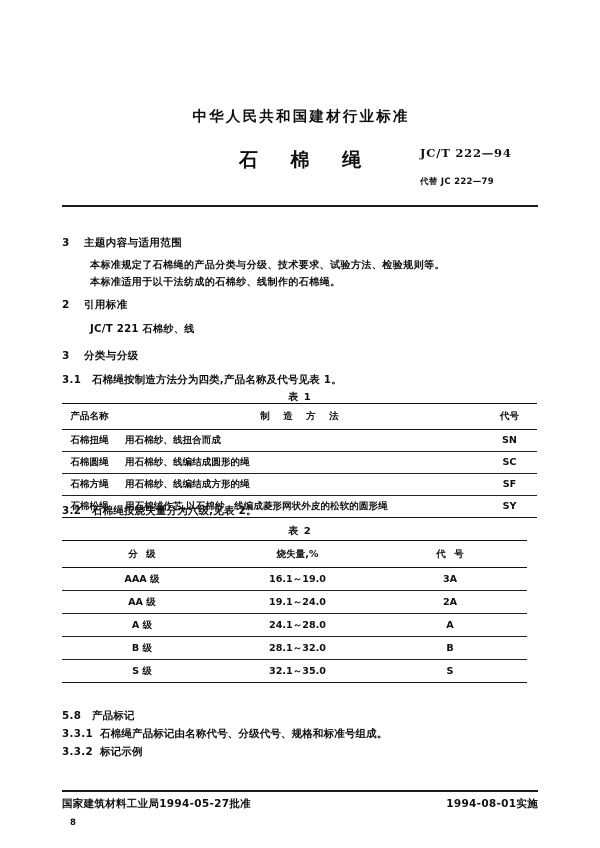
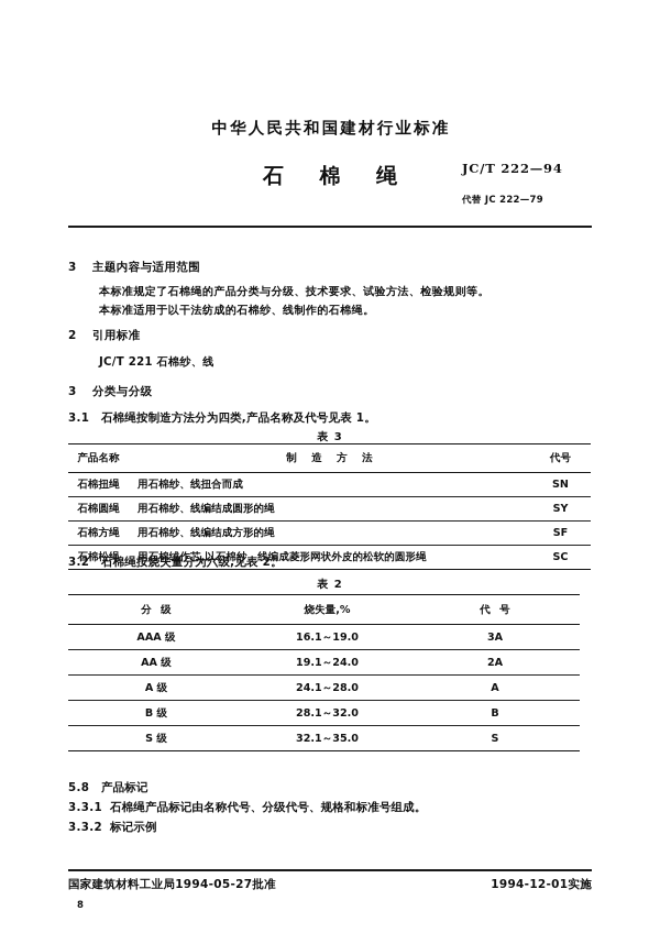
  中华人民共和国建材行业标准
  石 棉 绳
  JC/T 222—94
  代替 JC 222—79
  3 主题内容与适用范围
  本标准规定了石棉绳的产品分类与分级、技术要求、试验方法、检验规则等。
  本标准适用于以干法纺成的石棉纱、线制作的石棉绳。
  2 引用标准
  JC/T 221 石棉纱、线
  3 分类与分级
  3.1 石棉绳按制造方法分为四类,产品名称及代号见表 1。
- 表 1
+ 表 3
  产品名称	制 造 方 法	代号
  石棉扭绳	用石棉纱、线扭合而成	SN
- 石棉圆绳	用石棉纱、线编结成圆形的绳	SC
+ 石棉圆绳	用石棉纱、线编结成圆形的绳	SY
  石棉方绳	用石棉纱、线编结成方形的绳	SF
- 石棉松绳	用石棉绒作芯,以石棉纱、线编成菱形网状外皮的松软的圆形绳	SY
+ 石棉松绳	用石棉绒作芯,以石棉纱、线编成菱形网状外皮的松软的圆形绳	SC
  3.2 石棉绳按烧失量分为六级,见表 2。
  表 2
  分 级	烧失量,%	代 号
  AAA 级	16.1～19.0	3A
  AA 级	19.1～24.0	2A
  A 级	24.1～28.0	A
  B 级	28.1～32.0	B
  S 级	32.1～35.0	S
  5.8 产品标记
  3.3.1 石棉绳产品标记由名称代号、分级代号、规格和标准号组成。
  3.3.2 标记示例
  国家建筑材料工业局1994-05-27批准
- 1994-08-01实施
+ 1994-12-01实施
  8
